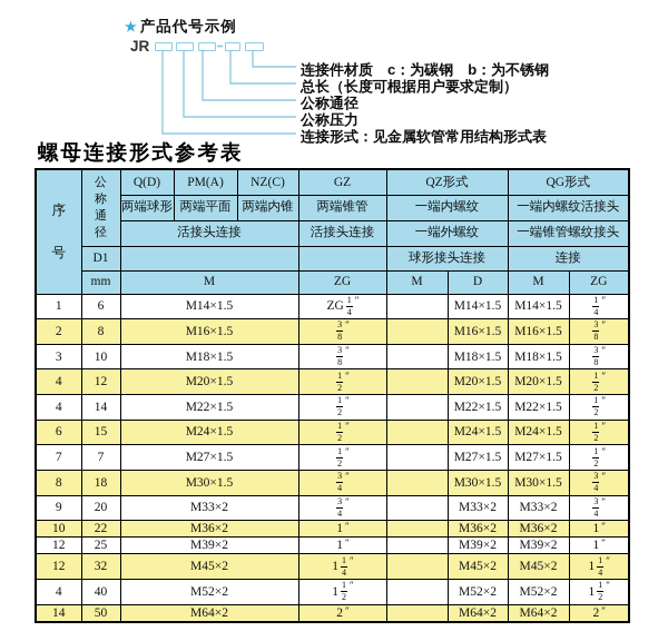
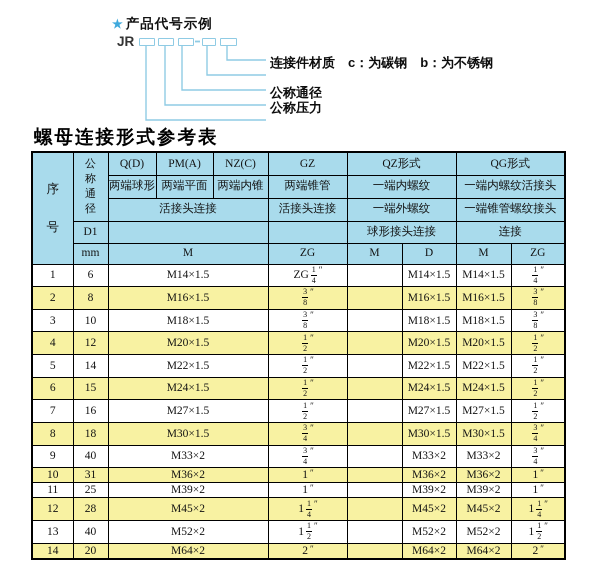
  ★ 产品代号示例
  JR
  连接件材质 c：为碳钢 b：为不锈钢
- 总长（长度可根据用户要求定制）
  公称通径
  公称压力
- 连接形式：见金属软管常用结构形式表
  螺母连接形式参考表
  序号	公称通径	Q(D)	PM(A)	NZ(C)	GZ	QZ形式	QG形式
  两端球形	两端平面	两端内锥	两端锥管	一端内螺纹	一端内螺纹活接头
  活接头连接	活接头连接	一端外螺纹	一端锥管螺纹接头
  D1			球形接头连接	连接
  mm	M	ZG	M	D	M	ZG
  1	6	M14×1.5	ZG14″		M14×1.5	M14×1.5	14″
  2	8	M16×1.5	38″		M16×1.5	M16×1.5	38″
  3	10	M18×1.5	38″		M18×1.5	M18×1.5	38″
  4	12	M20×1.5	12″		M20×1.5	M20×1.5	12″
- 4	14	M22×1.5	12″		M22×1.5	M22×1.5	12″
+ 5	14	M22×1.5	12″		M22×1.5	M22×1.5	12″
  6	15	M24×1.5	12″		M24×1.5	M24×1.5	12″
- 7	7	M27×1.5	12″		M27×1.5	M27×1.5	12″
+ 7	16	M27×1.5	12″		M27×1.5	M27×1.5	12″
  8	18	M30×1.5	34″		M30×1.5	M30×1.5	34″
- 9	20	M33×2	34″		M33×2	M33×2	34″
+ 9	40	M33×2	34″		M33×2	M33×2	34″
- 10	22	M36×2	1 ″		M36×2	M36×2	1 ″
+ 10	31	M36×2	1 ″		M36×2	M36×2	1 ″
- 12	25	M39×2	1 ″		M39×2	M39×2	1 ″
+ 11	25	M39×2	1 ″		M39×2	M39×2	1 ″
- 12	32	M45×2	114″		M45×2	M45×2	114″
+ 12	28	M45×2	114″		M45×2	M45×2	114″
- 4	40	M52×2	112″		M52×2	M52×2	112″
+ 13	40	M52×2	112″		M52×2	M52×2	112″
- 14	50	M64×2	2 ″		M64×2	M64×2	2 ″
+ 14	20	M64×2	2 ″		M64×2	M64×2	2 ″
